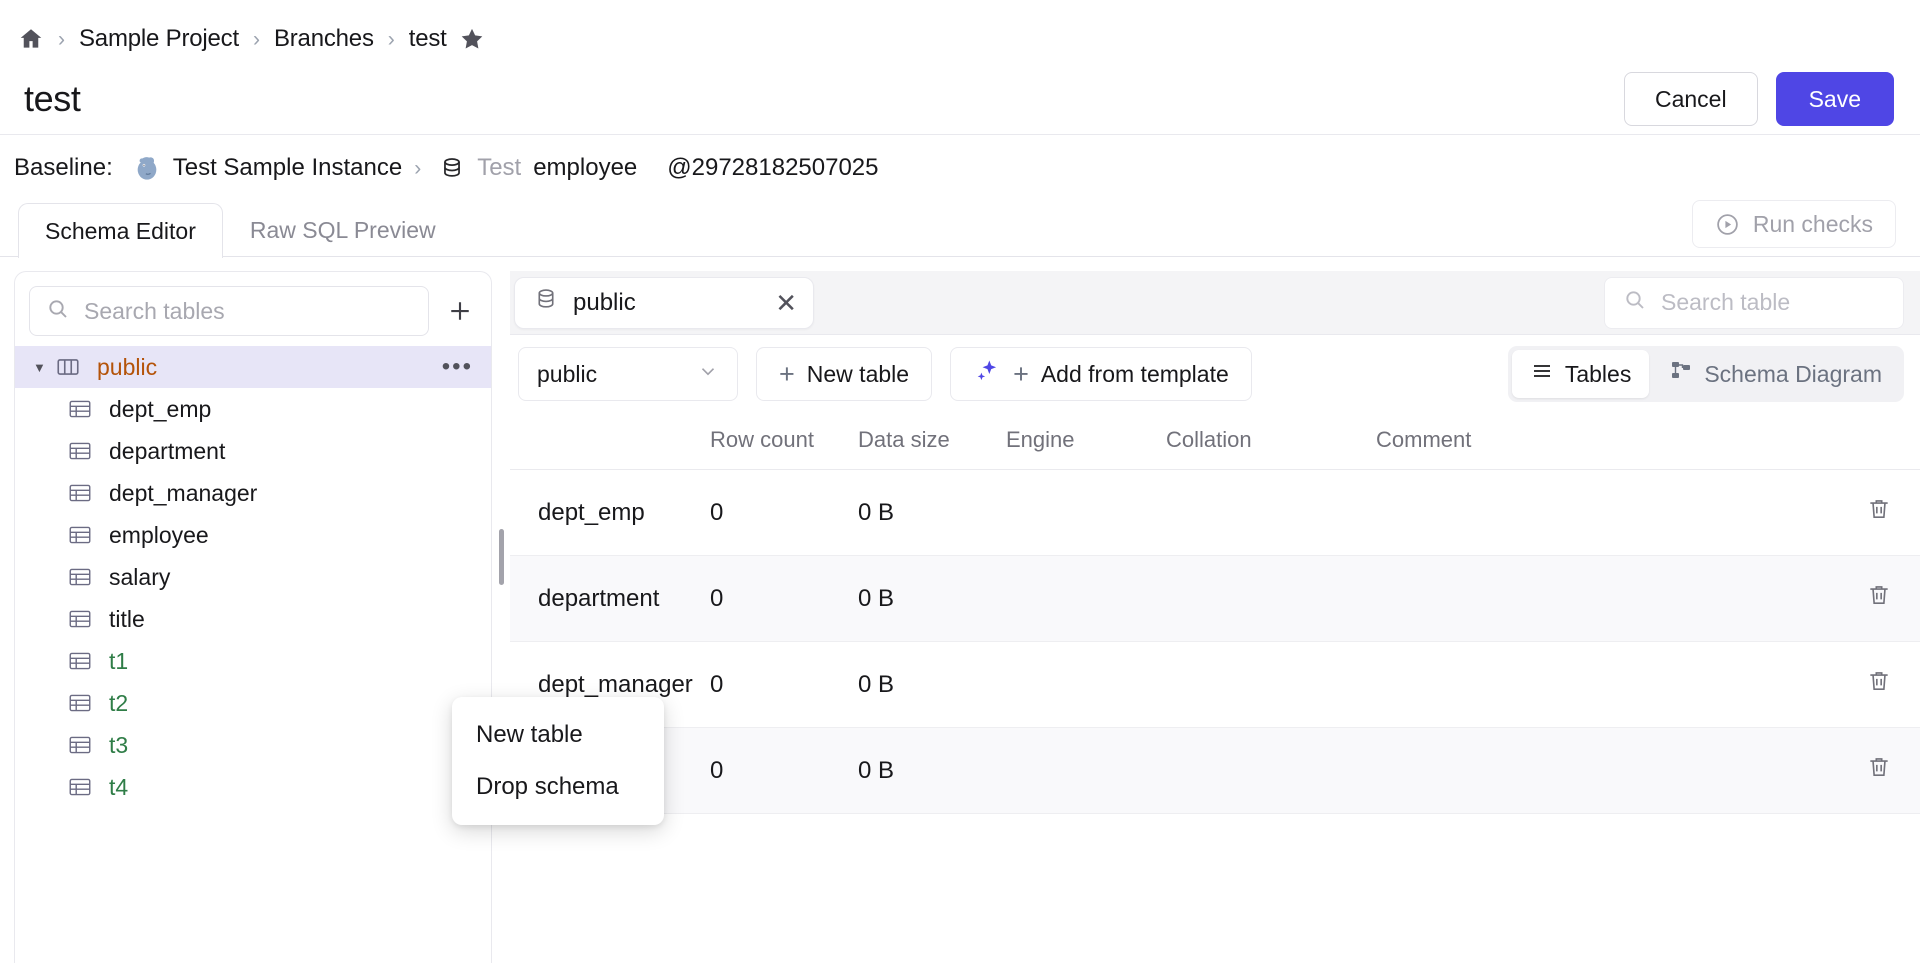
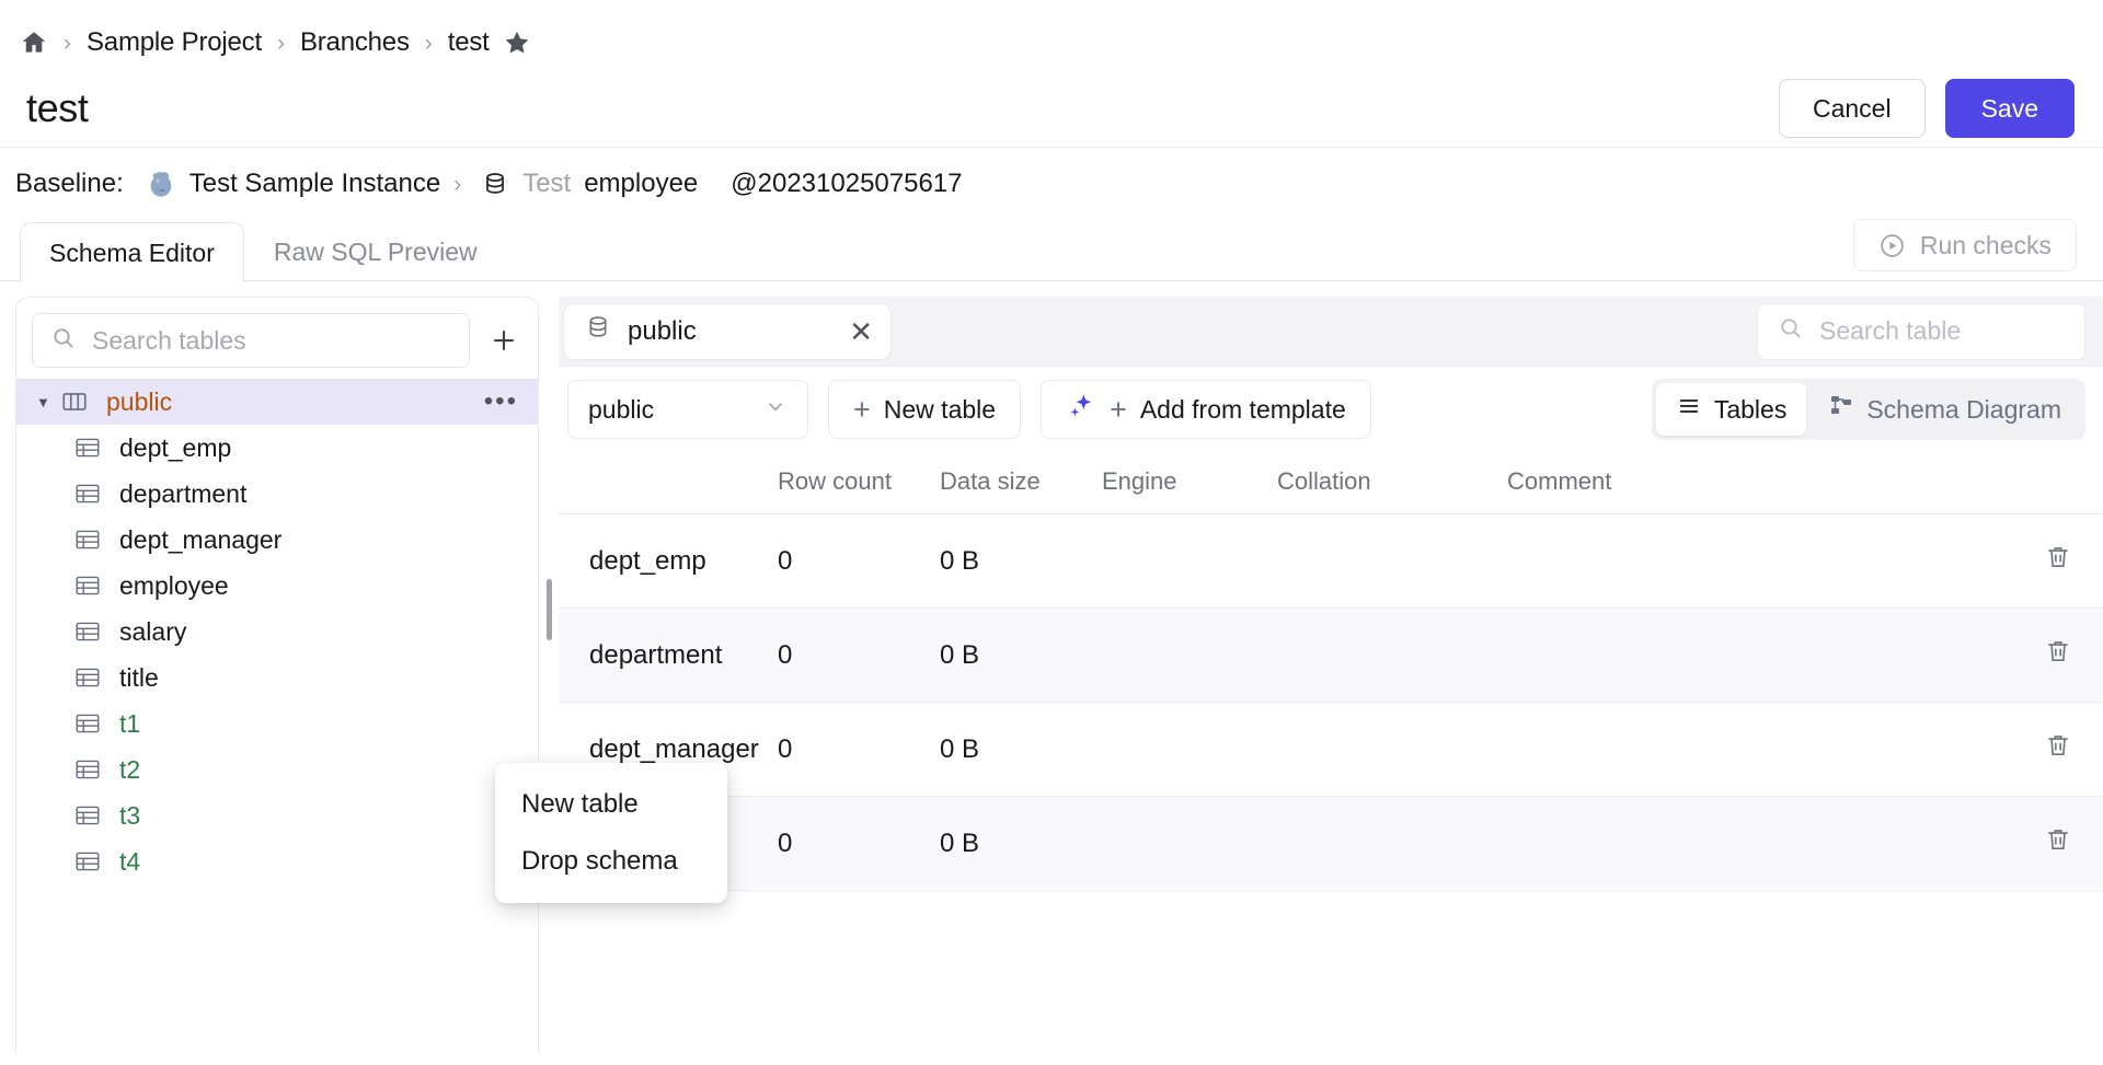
  ›
  Sample Project
  ›
  Branches
  ›
  test
  test
  Cancel
  Save
  Baseline:
  Test Sample Instance
  ›
  Test
  employee
- @29728182507025
+ @20231025075617
  Schema Editor
  Raw SQL Preview
  Run checks
  Search tables
  ▼
  public
  •••
  dept_emp
  department
  dept_manager
  employee
  salary
  title
  t1
  t2
  t3
  t4
  public
  ✕
  Search table
  public
  +
  New table
  +
  Add from template
  Tables
  Schema Diagram
  	Row count	Data size	Engine	Collation	Comment
  dept_emp	0	0 B
  department	0	0 B
  dept_manager	0	0 B
  New table
  Drop schema
